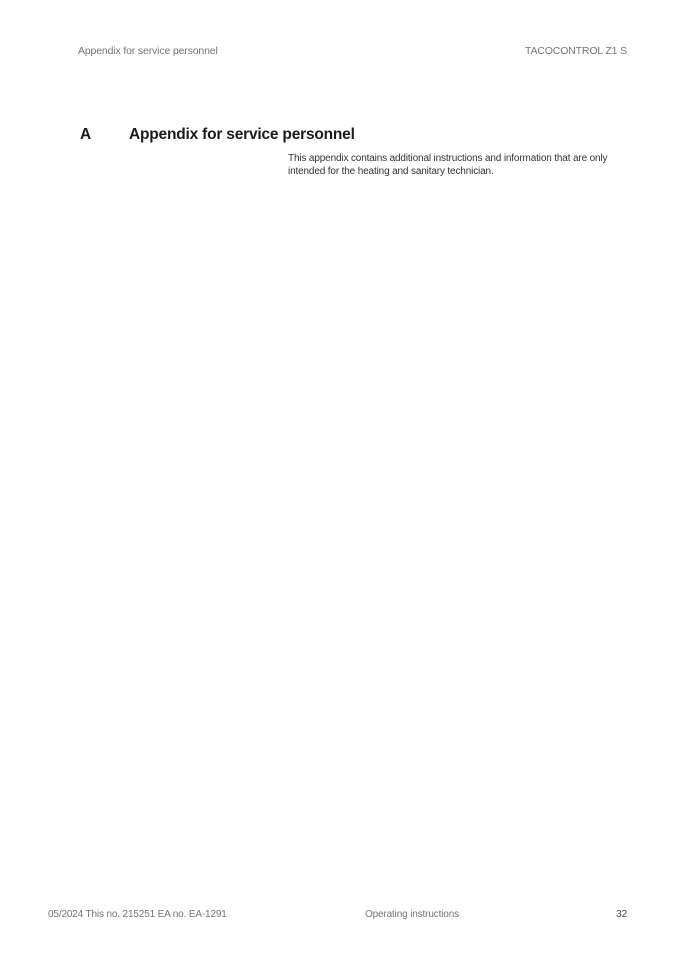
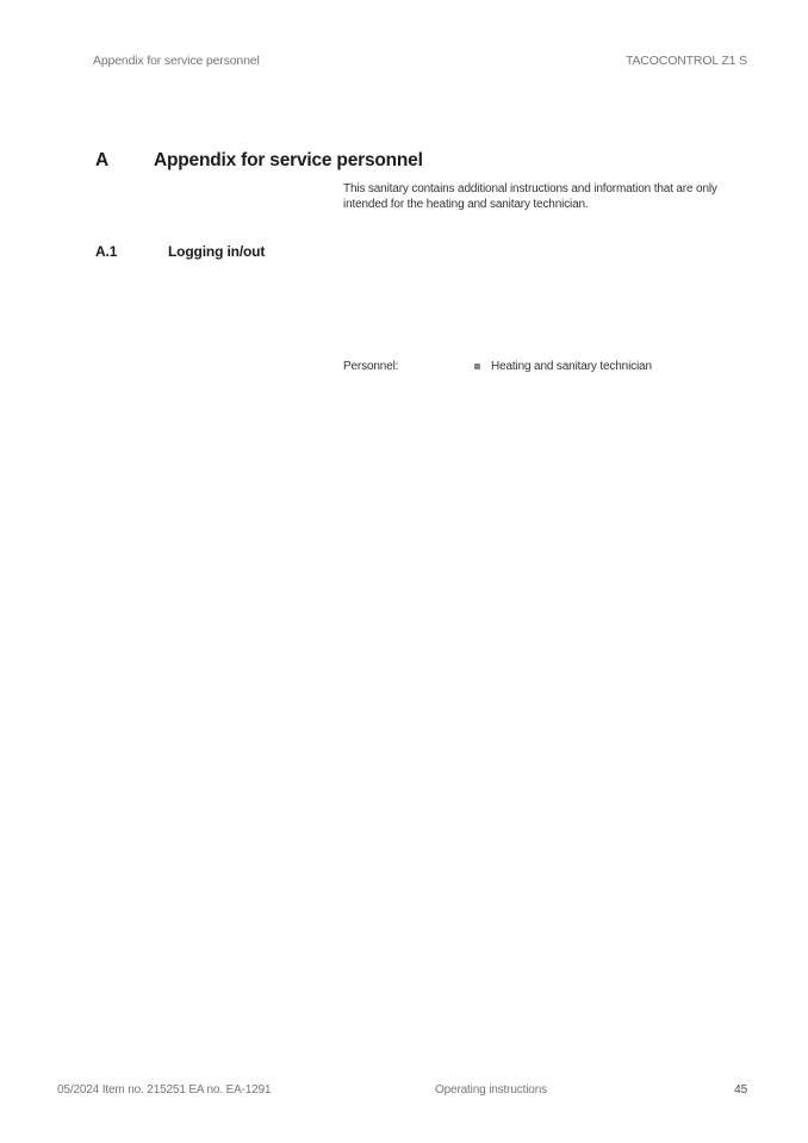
  Appendix for service personnel
  TACOCONTROL Z1 S
  A
  Appendix for service personnel
- This appendix contains additional instructions and information that are only intended for the heating and sanitary technician.
+ This sanitary contains additional instructions and information that are only intended for the heating and sanitary technician.
+ A.1
+ Logging in/out
+ Personnel:
+ Heating and sanitary technician
- 05/2024 This no. 215251 EA no. EA-1291
+ 05/2024 Item no. 215251 EA no. EA-1291
  Operating instructions
- 32
+ 45
